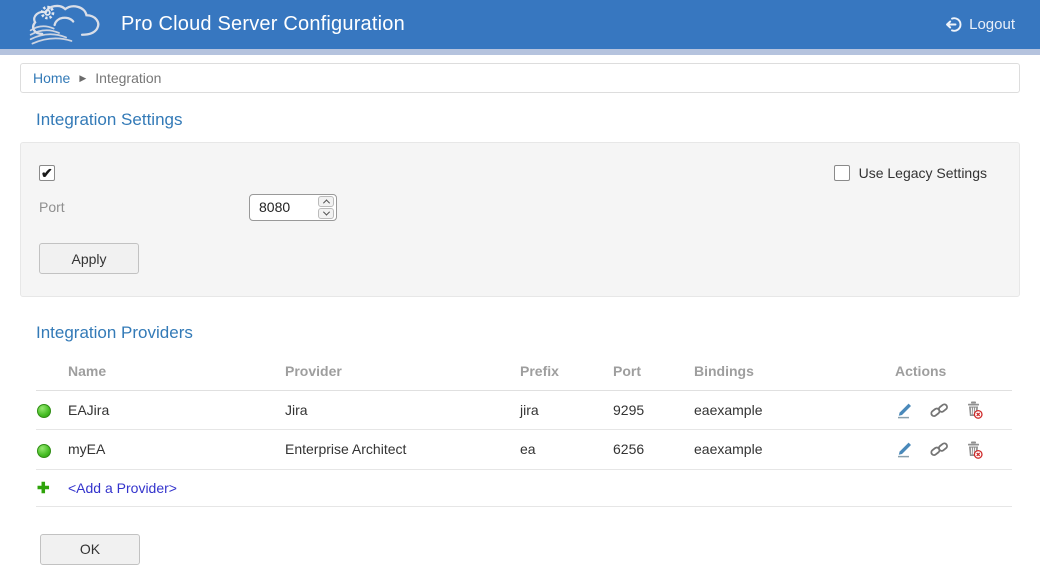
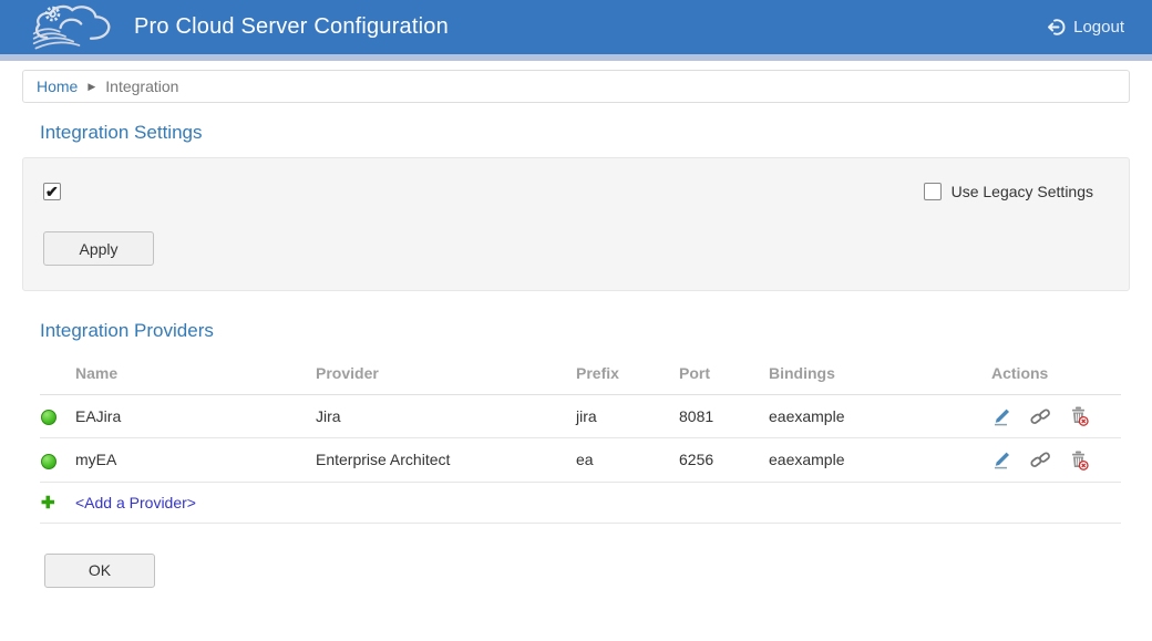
  Pro Cloud Server Configuration
  Logout
  Home
  ▶
  Integration
  Integration Settings
  Use Legacy Settings
- Port
- 8080
  Apply
  Integration Providers
  	Name	Provider	Prefix	Port	Bindings	Actions
- 	EAJira	Jira	jira	9295	eaexample
+ 	EAJira	Jira	jira	8081	eaexample
  	myEA	Enterprise Architect	ea	6256	eaexample
  ✚	<Add a Provider>
  OK
